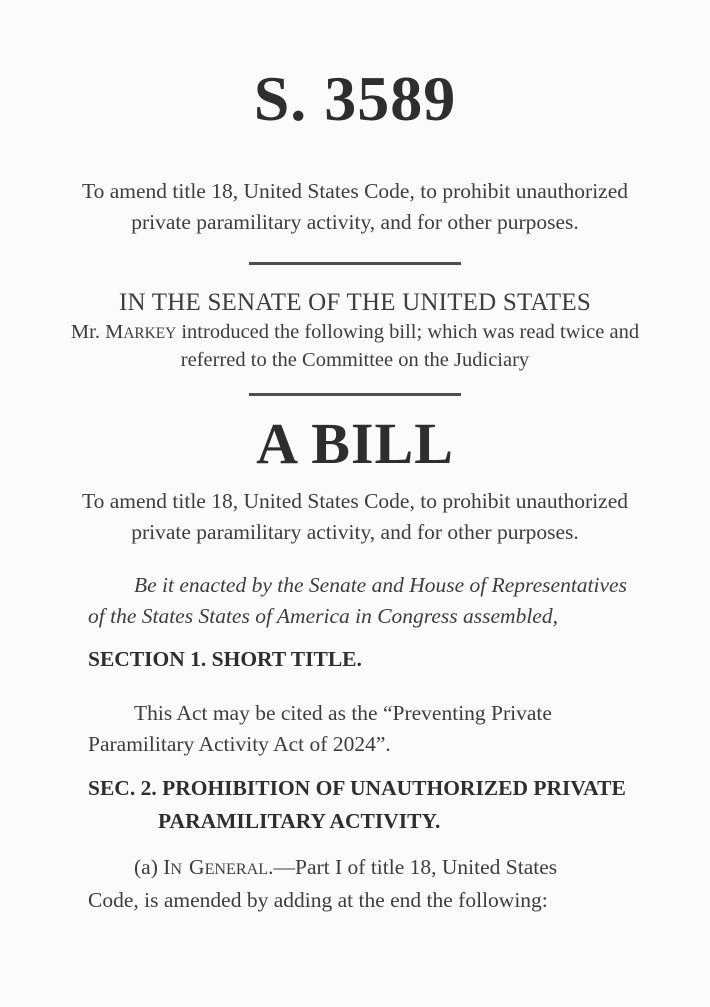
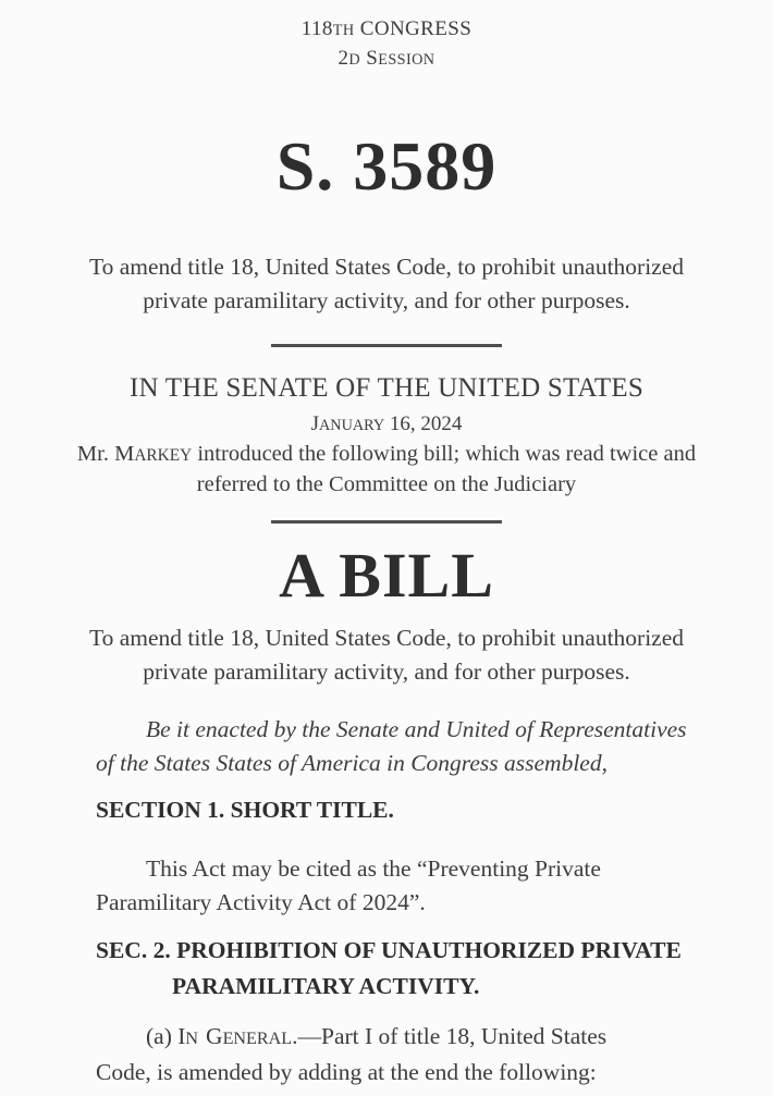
+ 118TH CONGRESS
+ 2D SESSION
  S. 3589
  To amend title 18, United States Code, to prohibit unauthorized
  private paramilitary activity, and for other purposes.
  IN THE SENATE OF THE UNITED STATES
+ JANUARY 16, 2024
  Mr. MARKEY introduced the following bill; which was read twice and
  referred to the Committee on the Judiciary
  A BILL
  To amend title 18, United States Code, to prohibit unauthorized
  private paramilitary activity, and for other purposes.
- Be it enacted by the Senate and House of Representatives
+ Be it enacted by the Senate and United of Representatives
  of the States States of America in Congress assembled,
  SECTION 1. SHORT TITLE.
  This Act may be cited as the “Preventing Private
  Paramilitary Activity Act of 2024”.
  SEC. 2. PROHIBITION OF UNAUTHORIZED PRIVATE
  PARAMILITARY ACTIVITY.
  (a) IN GENERAL.—Part I of title 18, United States
  Code, is amended by adding at the end the following:
